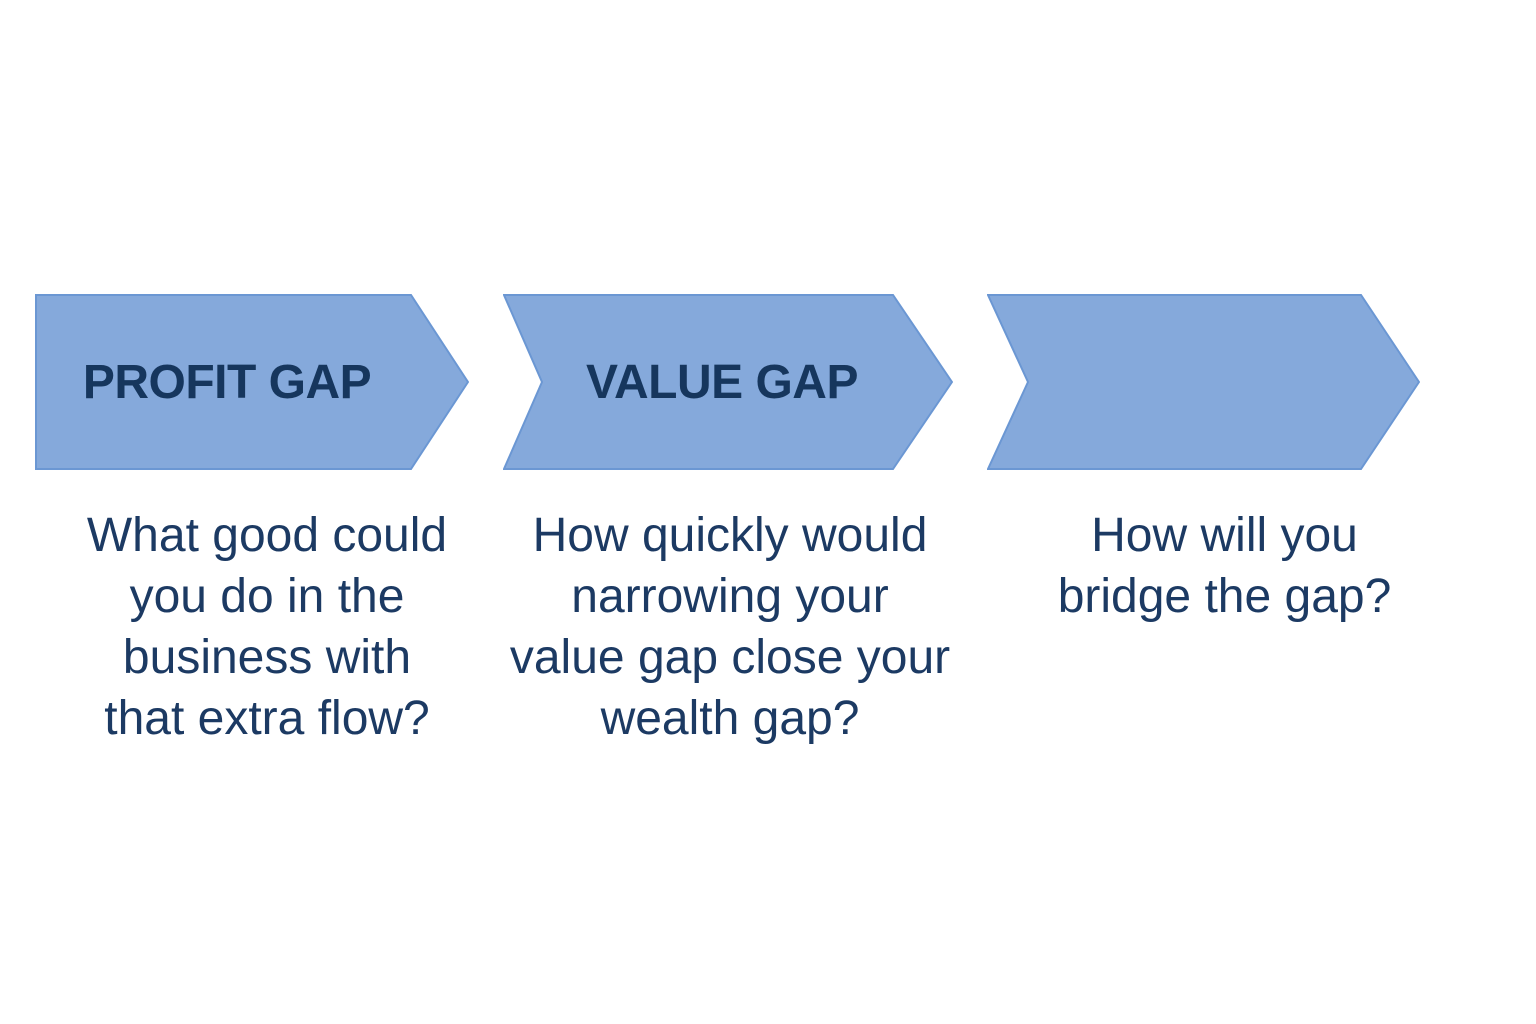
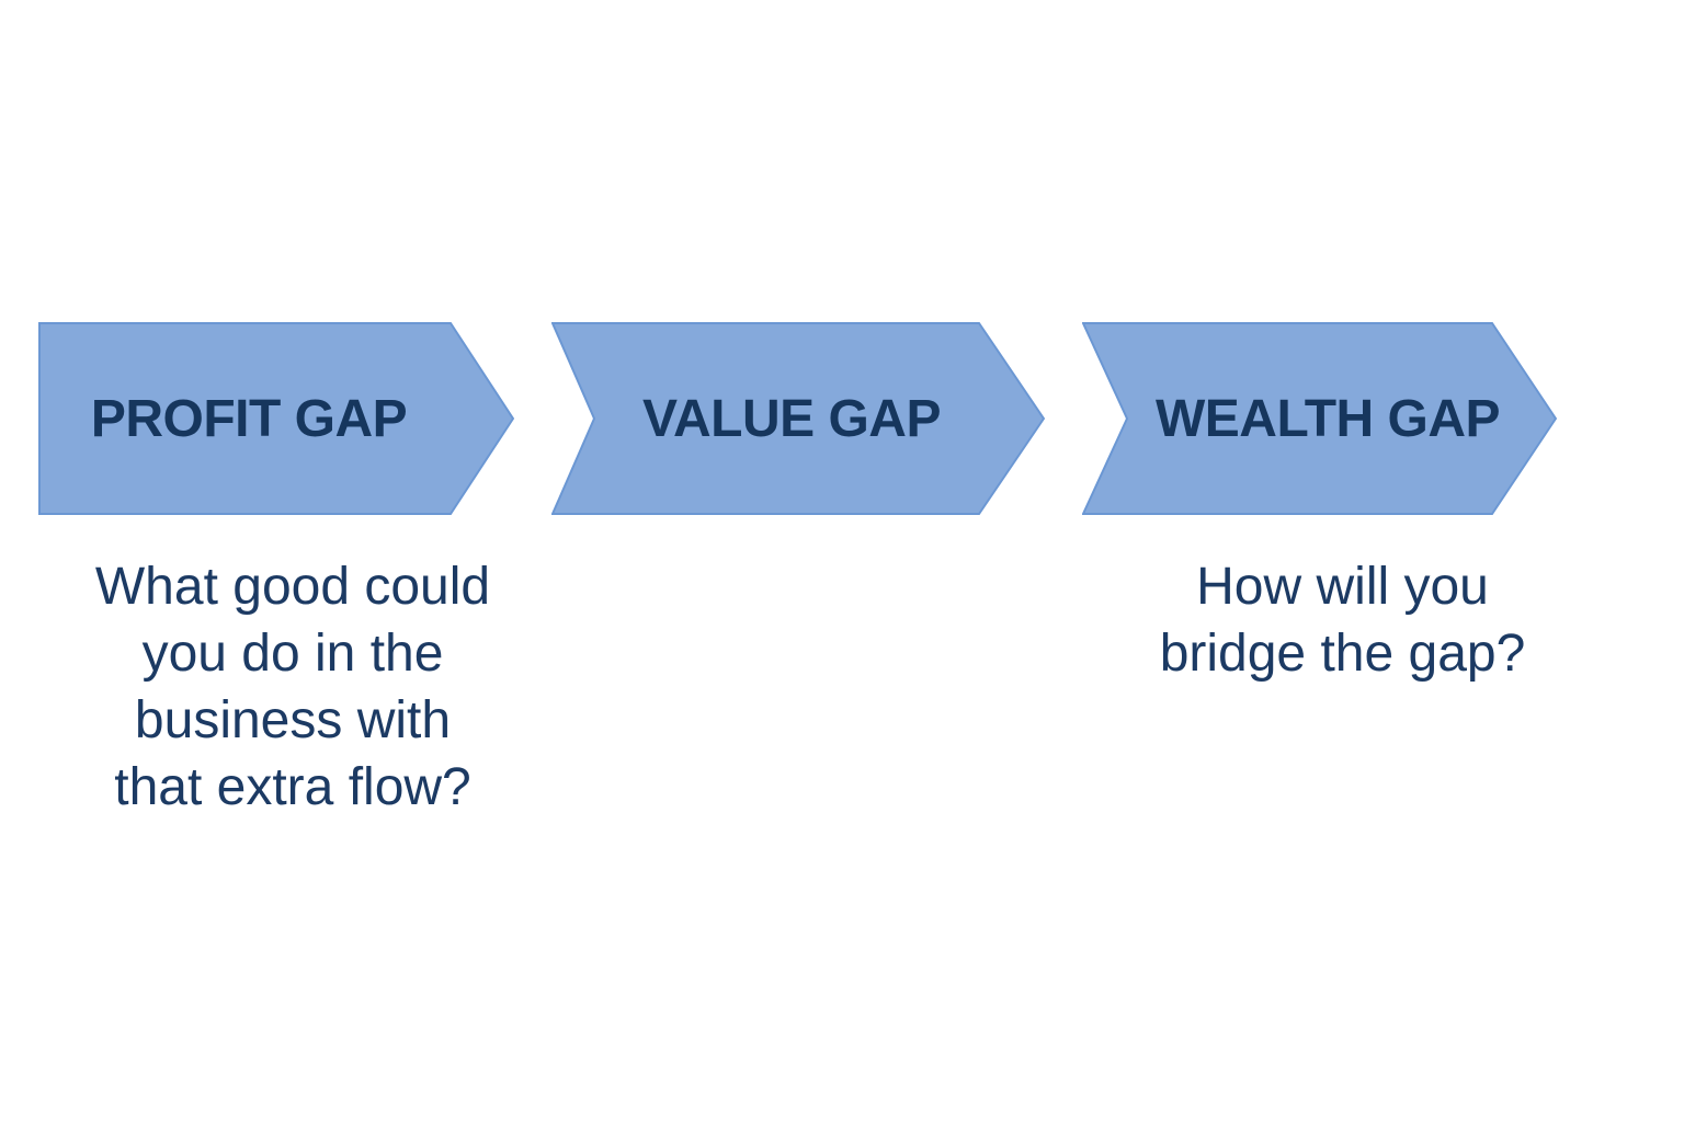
  PROFIT GAP
  VALUE GAP
+ WEALTH GAP
  What good could
  you do in the
  business with
  that extra flow?
- How quickly would
- narrowing your
- value gap close your
- wealth gap?
  How will you
  bridge the gap?
